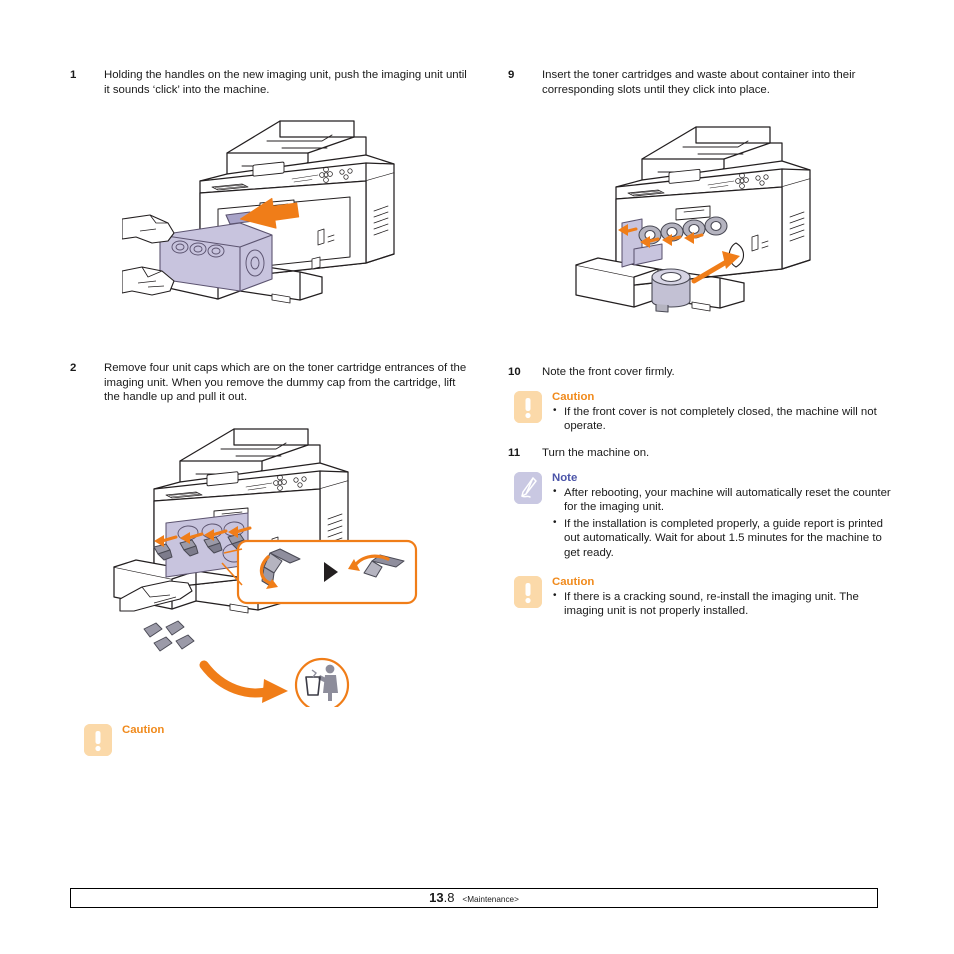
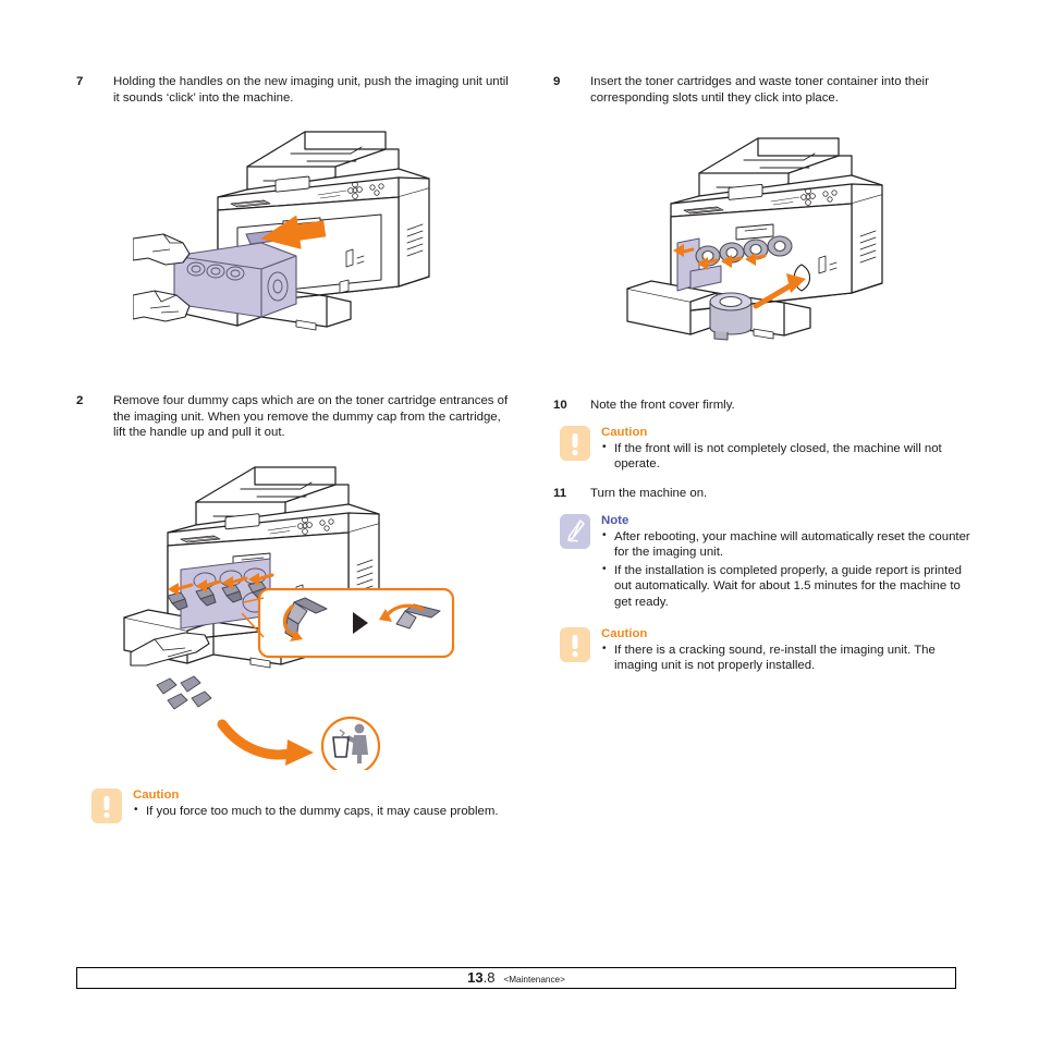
- 1
+ 7
  Holding the handles on the new imaging unit, push the imaging unit until it sounds ‘click’ into the machine.
  2
- Remove four unit caps which are on the toner cartridge entrances of the imaging unit. When you remove the dummy cap from the cartridge, lift the handle up and pull it out.
+ Remove four dummy caps which are on the toner cartridge entrances of the imaging unit. When you remove the dummy cap from the cartridge, lift the handle up and pull it out.
  Caution
+ If you force too much to the dummy caps, it may cause problem.
  9
- Insert the toner cartridges and waste about container into their corresponding slots until they click into place.
+ Insert the toner cartridges and waste toner container into their corresponding slots until they click into place.
  10
  Note the front cover firmly.
  Caution
- If the front cover is not completely closed, the machine will not operate.
+ If the front will is not completely closed, the machine will not operate.
  11
  Turn the machine on.
  Note
  After rebooting, your machine will automatically reset the counter for the imaging unit.
  If the installation is completed properly, a guide report is printed out automatically. Wait for about 1.5 minutes for the machine to get ready.
  Caution
  If there is a cracking sound, re-install the imaging unit. The imaging unit is not properly installed.
  13.8 <Maintenance>
